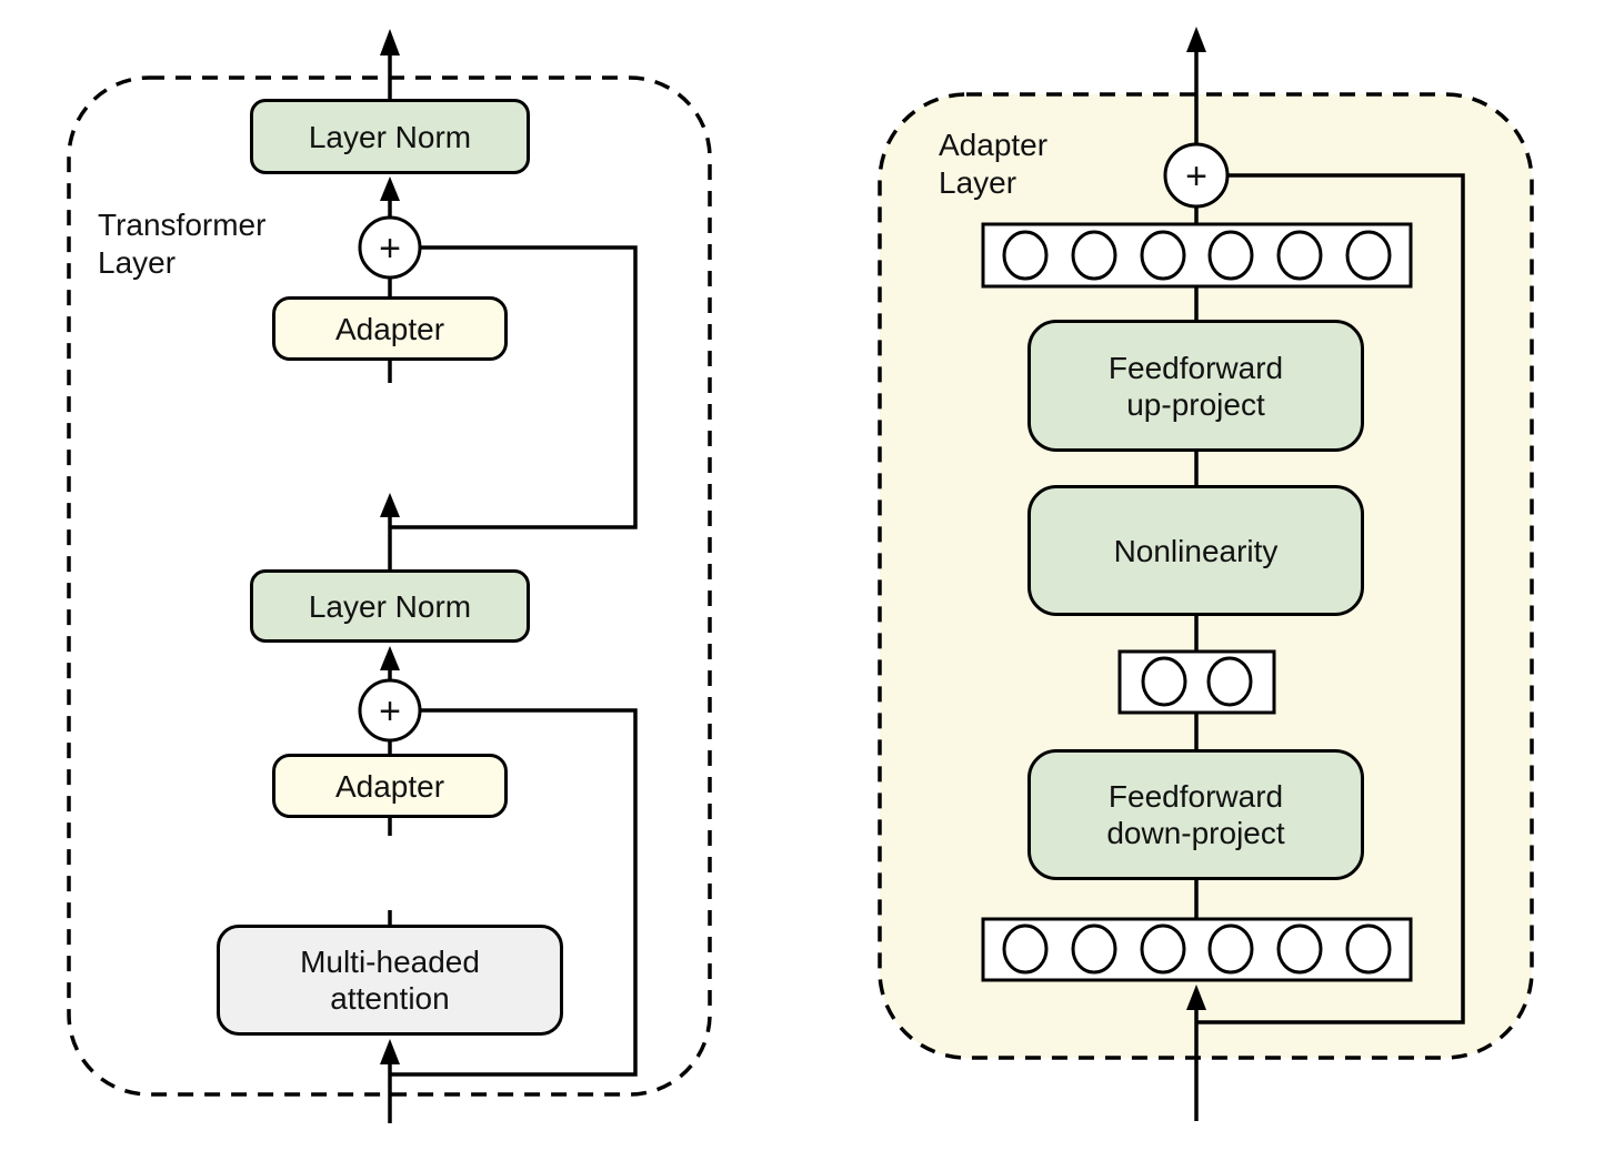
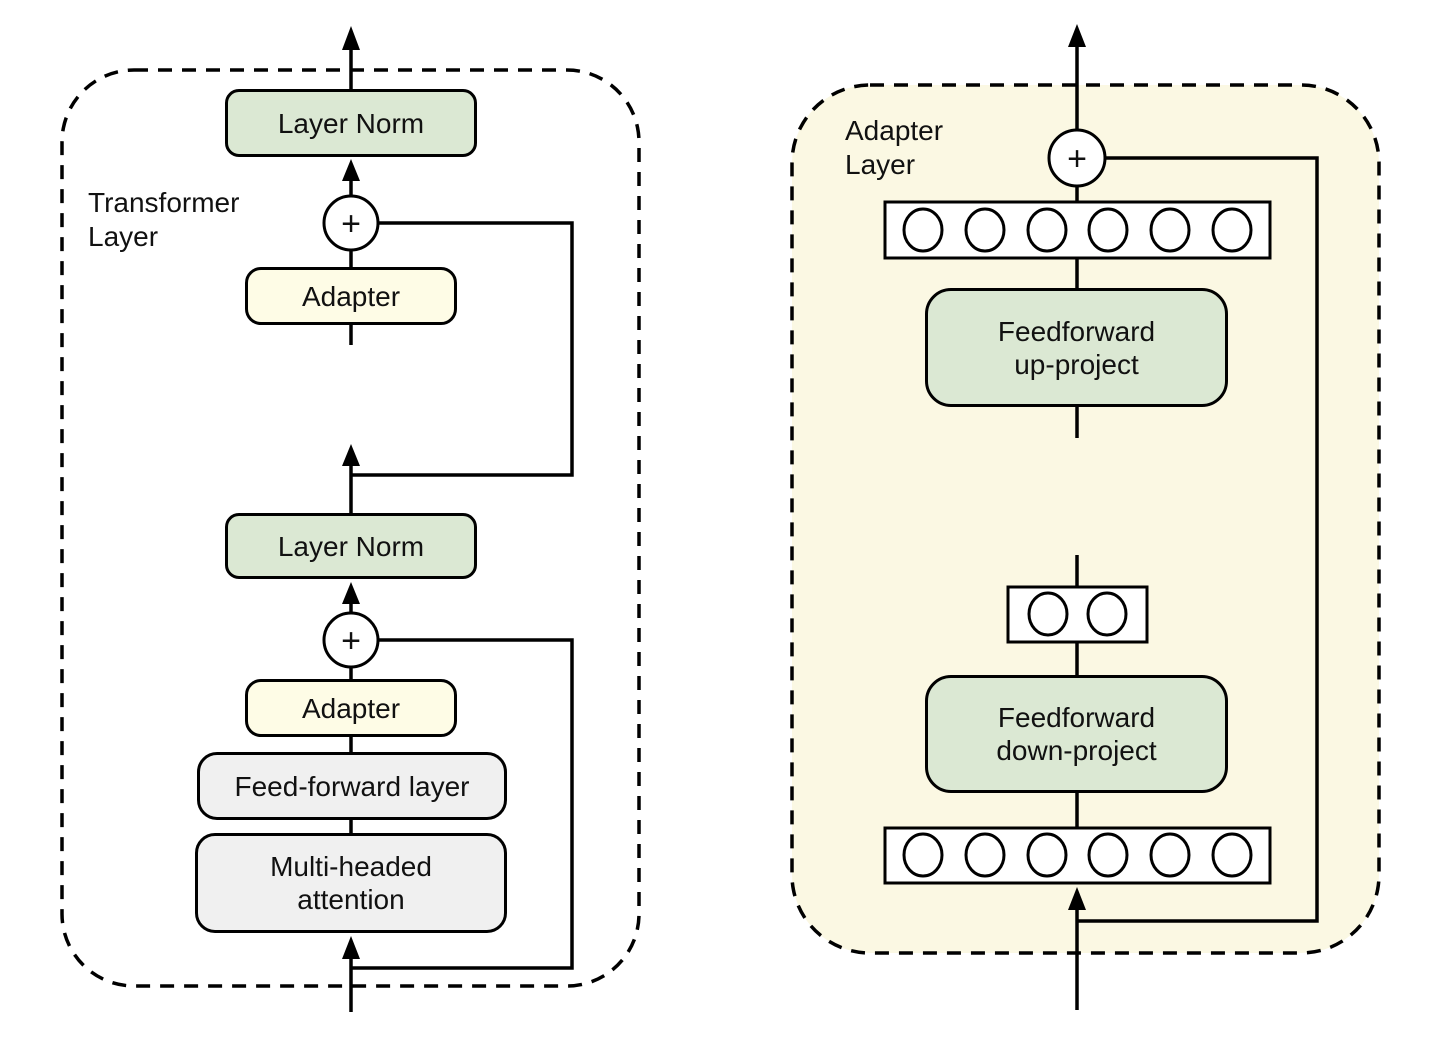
  +
  +
  +
  Transformer
  Layer
  Layer Norm
  Adapter
  Layer Norm
  Adapter
+ Feed-forward layer
  Multi-headed
  attention
  Adapter
  Layer
  Feedforward
  up-project
- Nonlinearity
  Feedforward
  down-project
